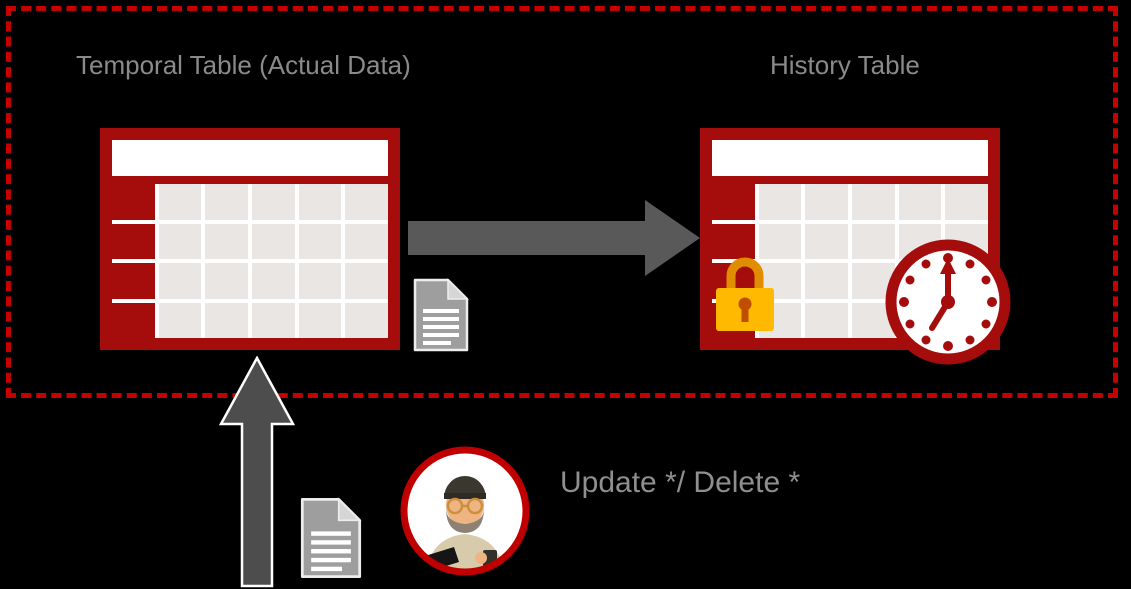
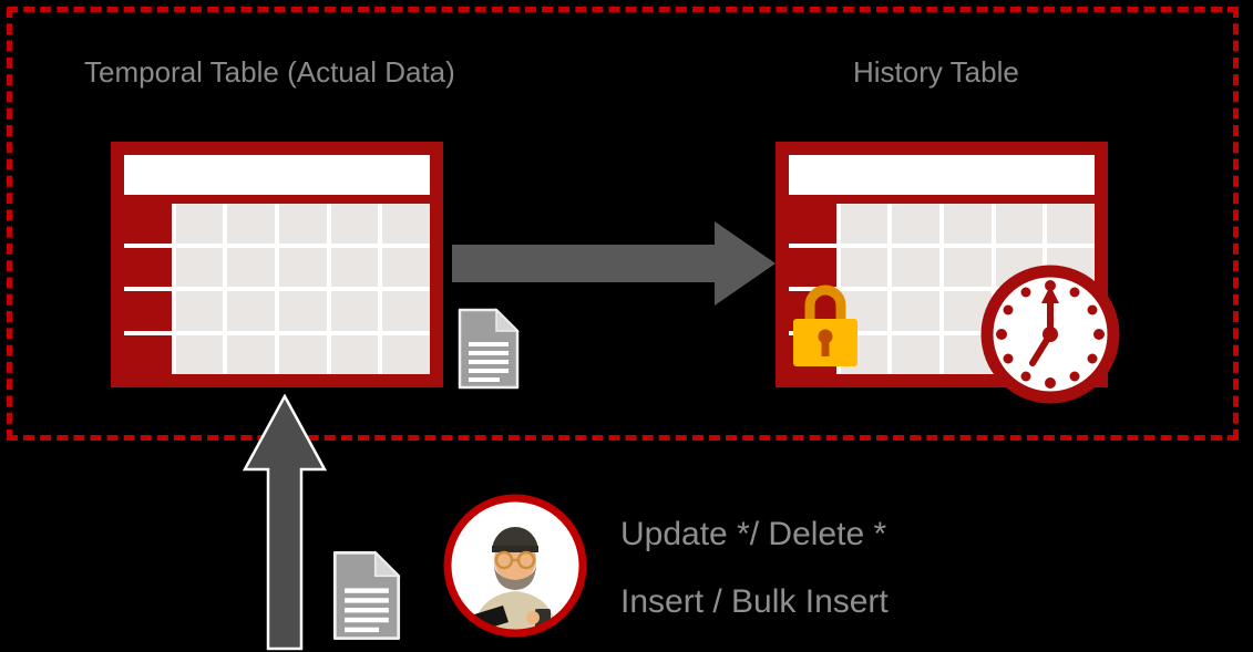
  Temporal Table (Actual Data)
  History Table
  Update */ Delete *
+ Insert / Bulk Insert
